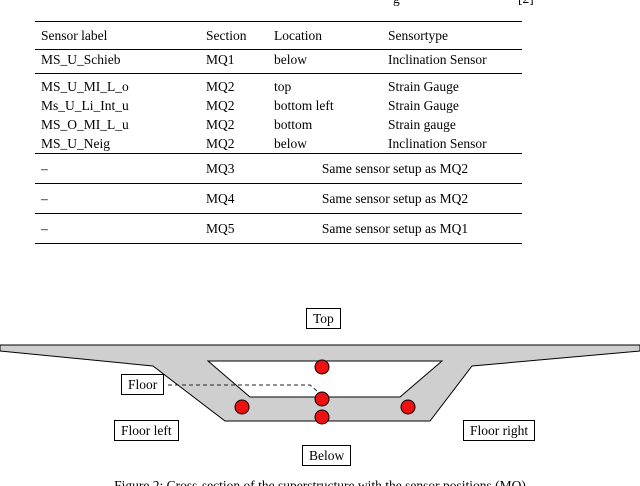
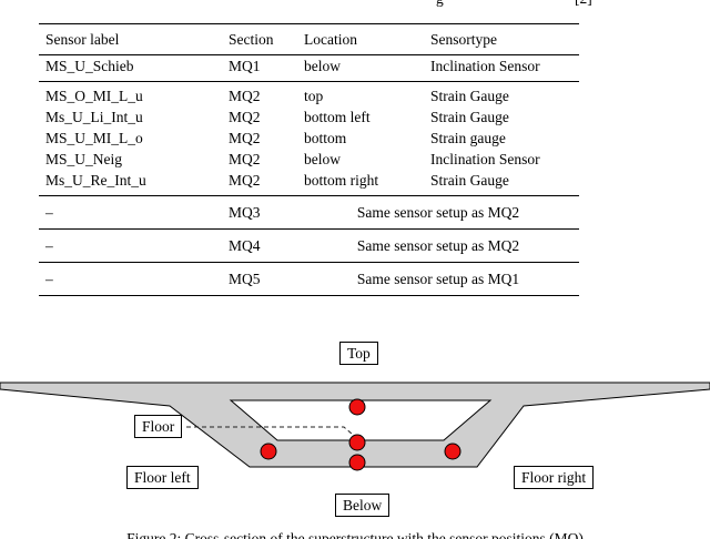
  Sensor label	Section	Location	Sensortype
  MS_U_Schieb	MQ1	below	Inclination Sensor
- MS_U_MI_L_o	MQ2	top	Strain Gauge
+ MS_O_MI_L_u	MQ2	top	Strain Gauge
  Ms_U_Li_Int_u	MQ2	bottom left	Strain Gauge
- MS_O_MI_L_u	MQ2	bottom	Strain gauge
+ MS_U_MI_L_o	MQ2	bottom	Strain gauge
  MS_U_Neig	MQ2	below	Inclination Sensor
+ Ms_U_Re_Int_u	MQ2	bottom right	Strain Gauge
  –	MQ3	Same sensor setup as MQ2
  –	MQ4	Same sensor setup as MQ2
  –	MQ5	Same sensor setup as MQ1
  Top
  Floor
  Floor left
  Floor right
  Below
